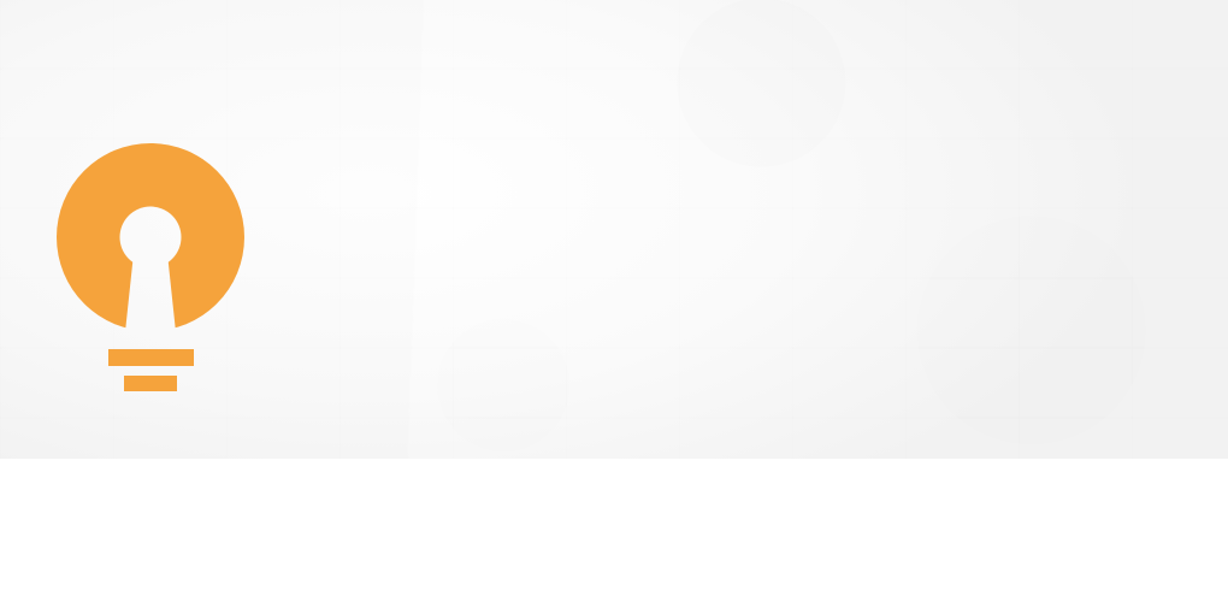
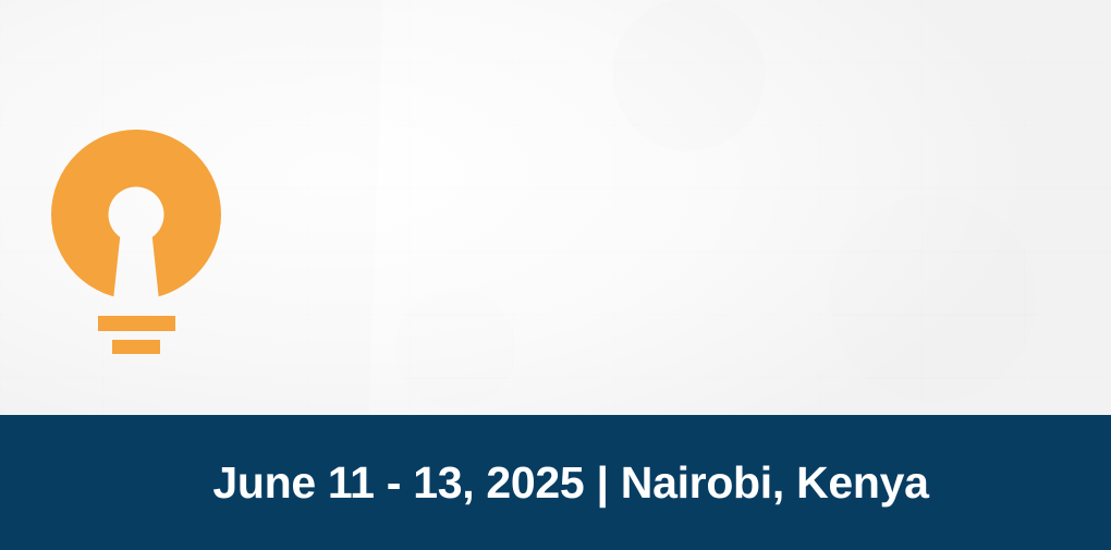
+ June 11 - 13, 2025 | Nairobi, Kenya
